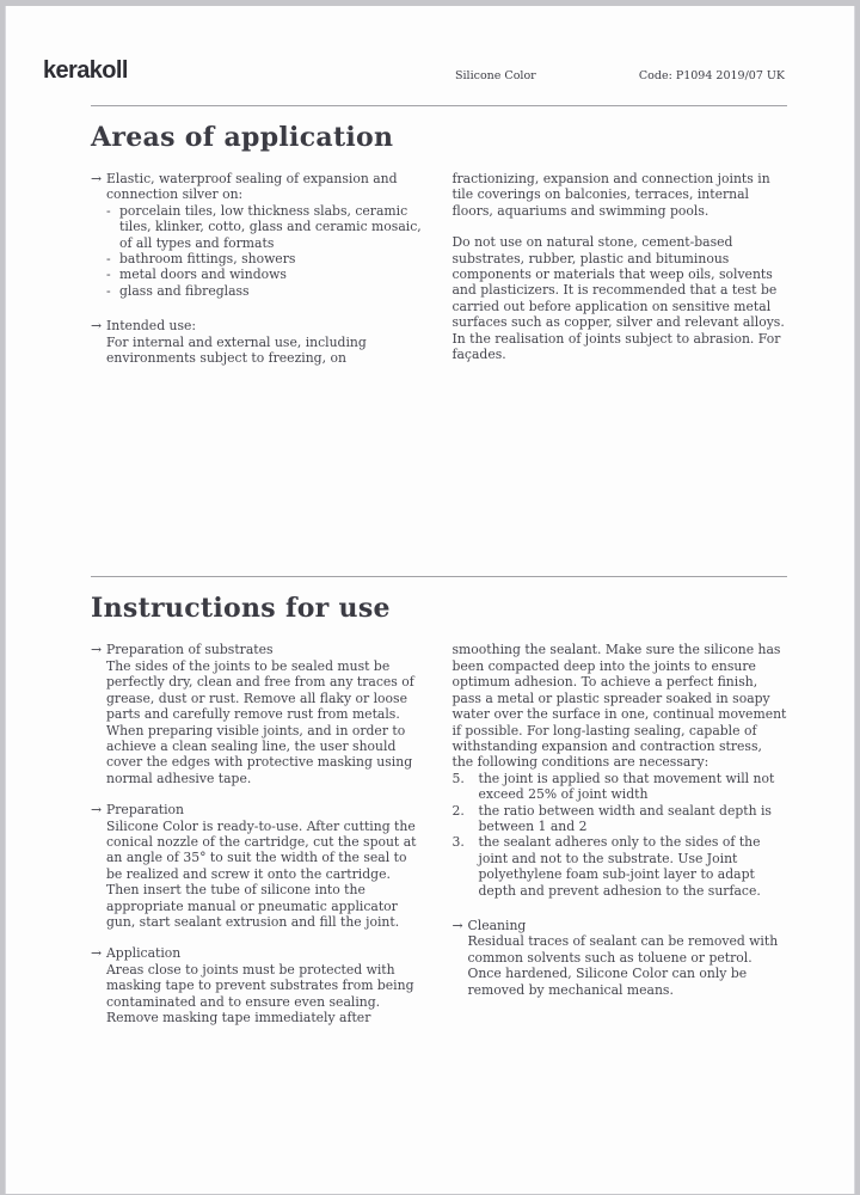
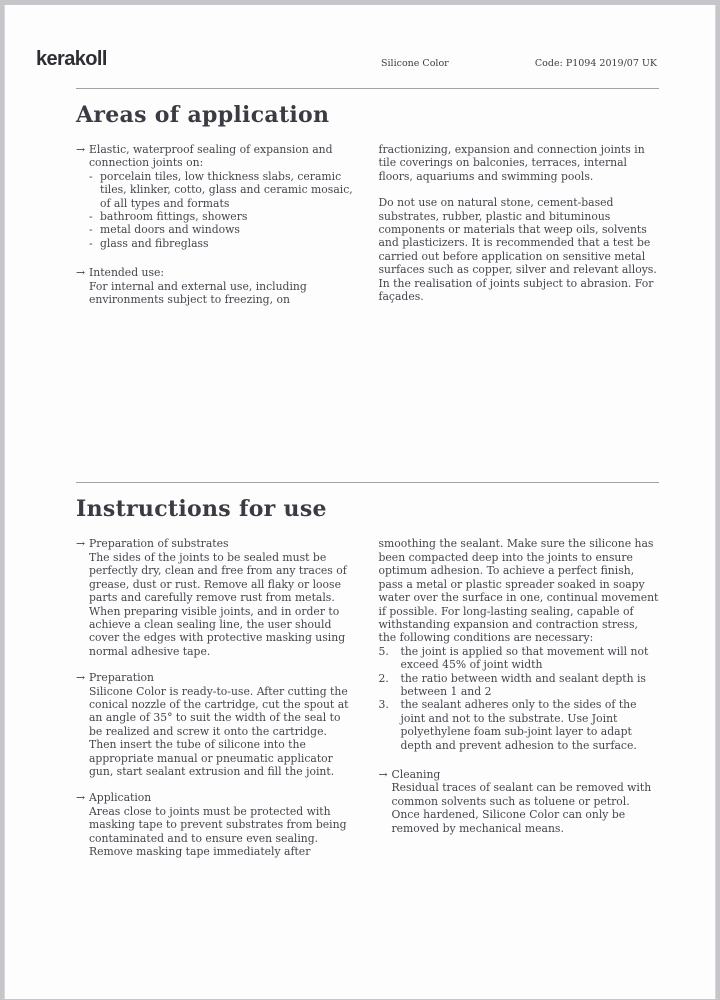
  kerakoll
  Silicone Color
  Code: P1094 2019/07 UK
  Areas of application
  →
- Elastic, waterproof sealing of expansion and connection silver on:
+ Elastic, waterproof sealing of expansion and connection joints on:
  -
  porcelain tiles, low thickness slabs, ceramic tiles, klinker, cotto, glass and ceramic mosaic, of all types and formats
  -
  bathroom fittings, showers
  -
  metal doors and windows
  -
  glass and fibreglass
  →
  Intended use:
  For internal and external use, including environments subject to freezing, on
  fractionizing, expansion and connection joints in tile coverings on balconies, terraces, internal floors, aquariums and swimming pools.
  Do not use on natural stone, cement-based substrates, rubber, plastic and bituminous components or materials that weep oils, solvents and plasticizers. It is recommended that a test be carried out before application on sensitive metal surfaces such as copper, silver and relevant alloys. In the realisation of joints subject to abrasion. For façades.
  Instructions for use
  →
  Preparation of substrates
  The sides of the joints to be sealed must be perfectly dry, clean and free from any traces of grease, dust or rust. Remove all flaky or loose parts and carefully remove rust from metals. When preparing visible joints, and in order to achieve a clean sealing line, the user should cover the edges with protective masking using normal adhesive tape.
  →
  Preparation
  Silicone Color is ready-to-use. After cutting the conical nozzle of the cartridge, cut the spout at an angle of 35° to suit the width of the seal to be realized and screw it onto the cartridge. Then insert the tube of silicone into the appropriate manual or pneumatic applicator gun, start sealant extrusion and fill the joint.
  →
  Application
  Areas close to joints must be protected with masking tape to prevent substrates from being contaminated and to ensure even sealing. Remove masking tape immediately after
  smoothing the sealant. Make sure the silicone has been compacted deep into the joints to ensure optimum adhesion. To achieve a perfect finish, pass a metal or plastic spreader soaked in soapy water over the surface in one, continual movement if possible. For long-lasting sealing, capable of withstanding expansion and contraction stress, the following conditions are necessary:
  5.
- the joint is applied so that movement will not exceed 25% of joint width
+ the joint is applied so that movement will not exceed 45% of joint width
  2.
  the ratio between width and sealant depth is between 1 and 2
  3.
  the sealant adheres only to the sides of the joint and not to the substrate. Use Joint polyethylene foam sub-joint layer to adapt depth and prevent adhesion to the surface.
  →
  Cleaning
  Residual traces of sealant can be removed with common solvents such as toluene or petrol. Once hardened, Silicone Color can only be removed by mechanical means.
